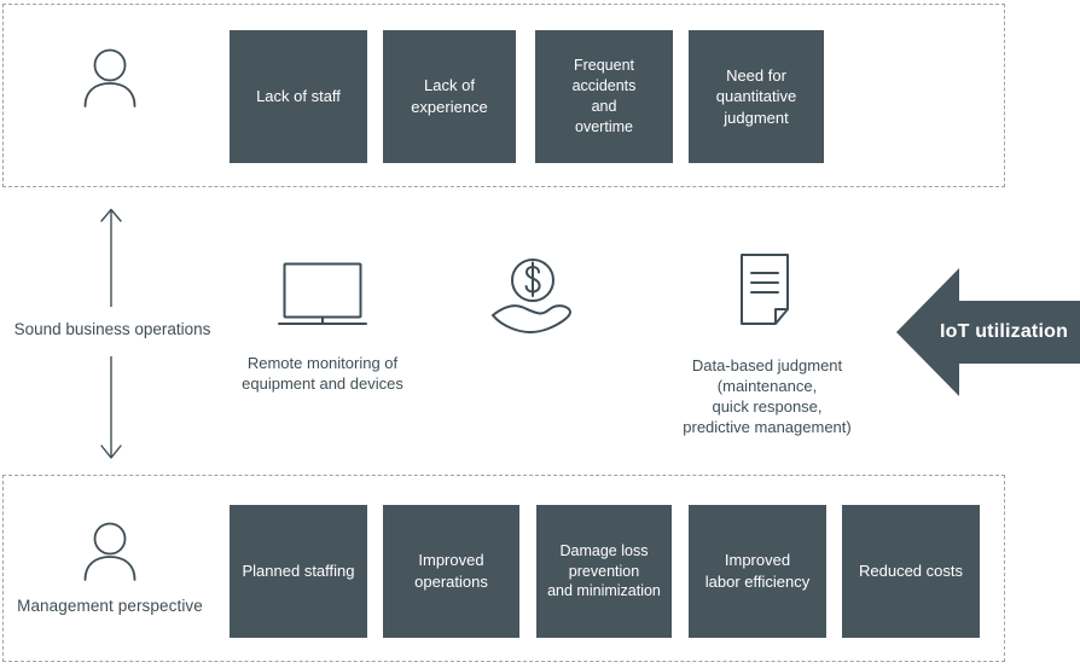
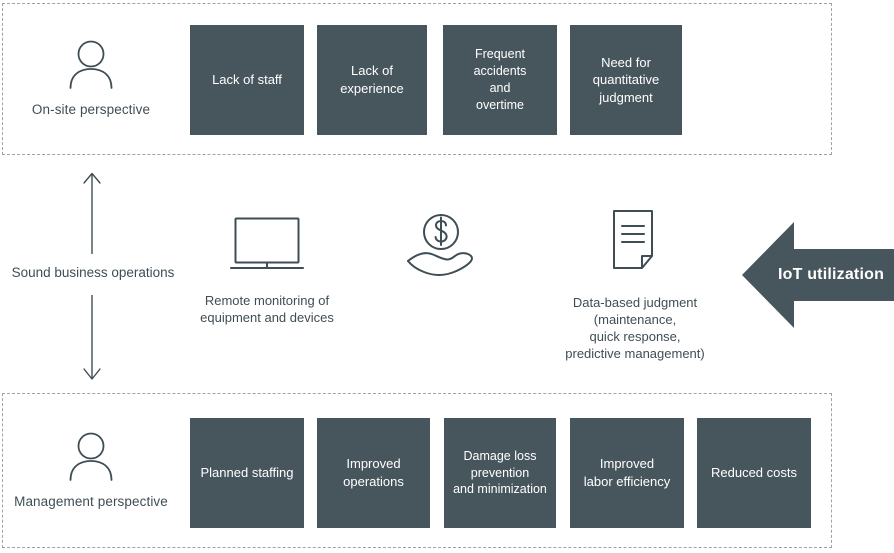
+ On-site perspective
  Lack of staff
  Lack of
  experience
  Frequent accidents
  and
  overtime
  Need for
  quantitative
  judgment
  Sound business operations
  Remote monitoring of
  equipment and devices
  Data-based judgment
  (maintenance,
  quick response,
  predictive management)
  IoT utilization
  Management perspective
  Planned staffing
  Improved
  operations
  Damage loss
  prevention
  and minimization
  Improved
  labor efficiency
  Reduced costs
